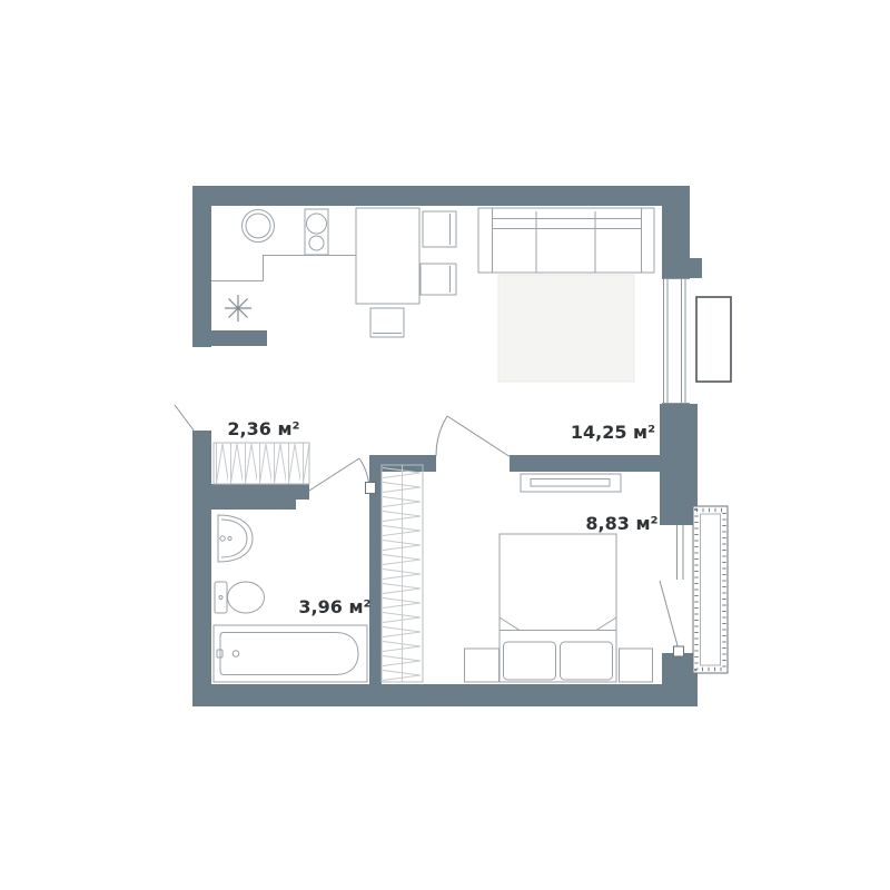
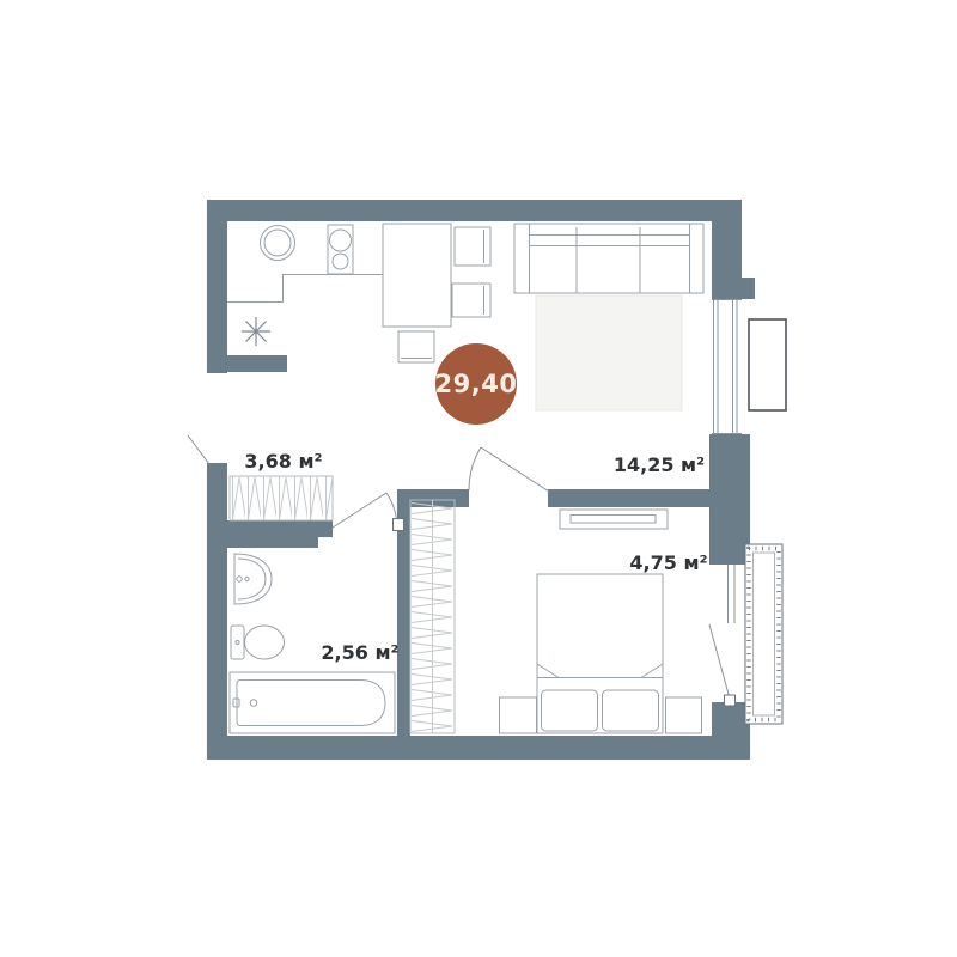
- 2,36 м²
+ 3,68 м²
  14,25 м²
- 3,96 м²
+ 2,56 м²
- 8,83 м²
+ 4,75 м²
+ 29,40
